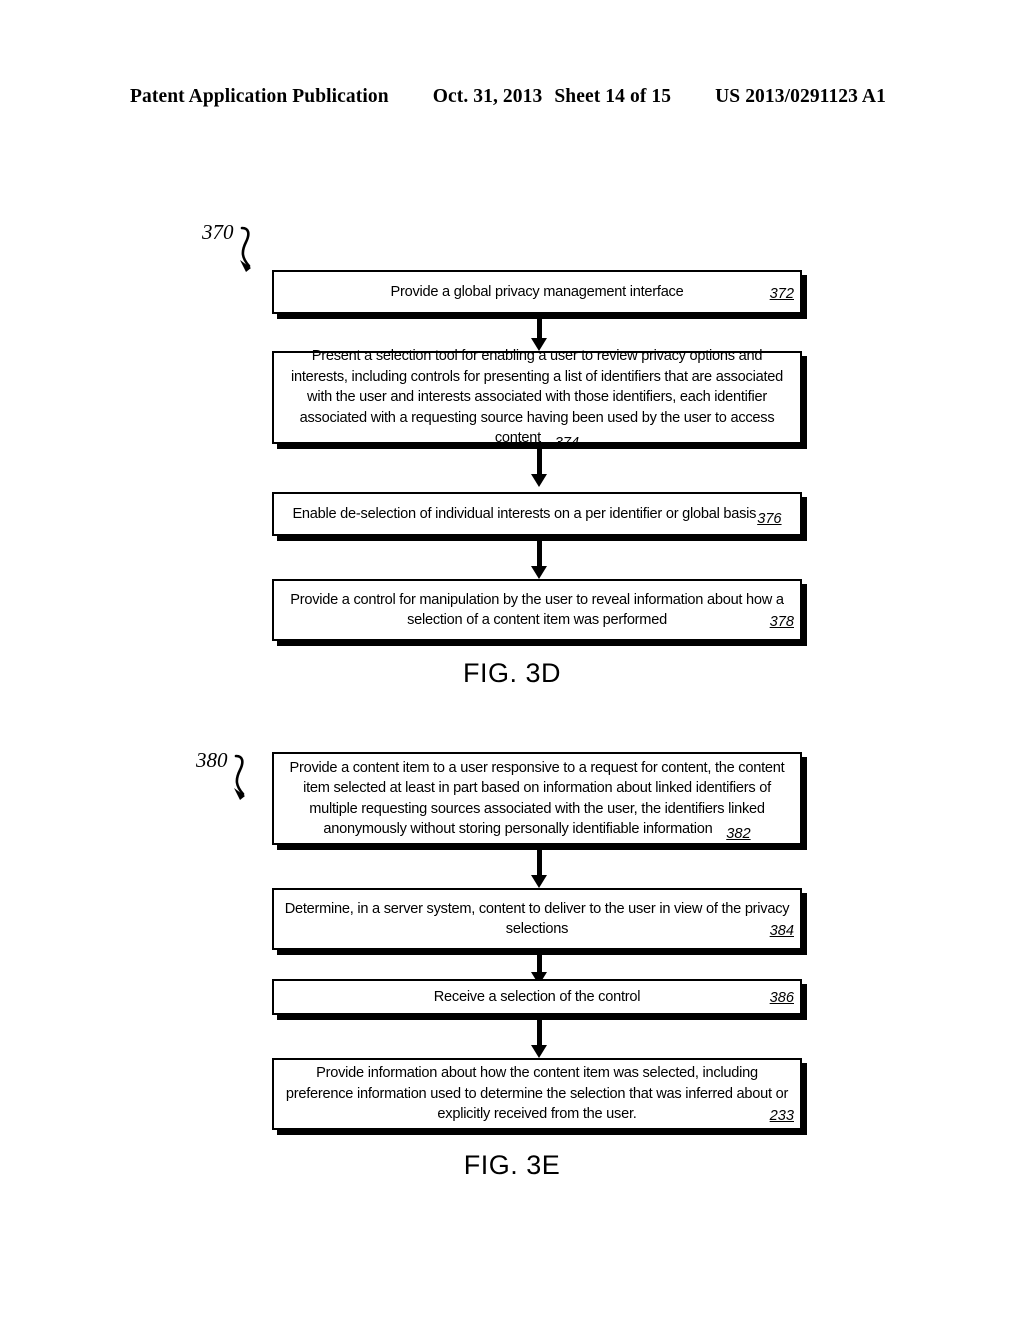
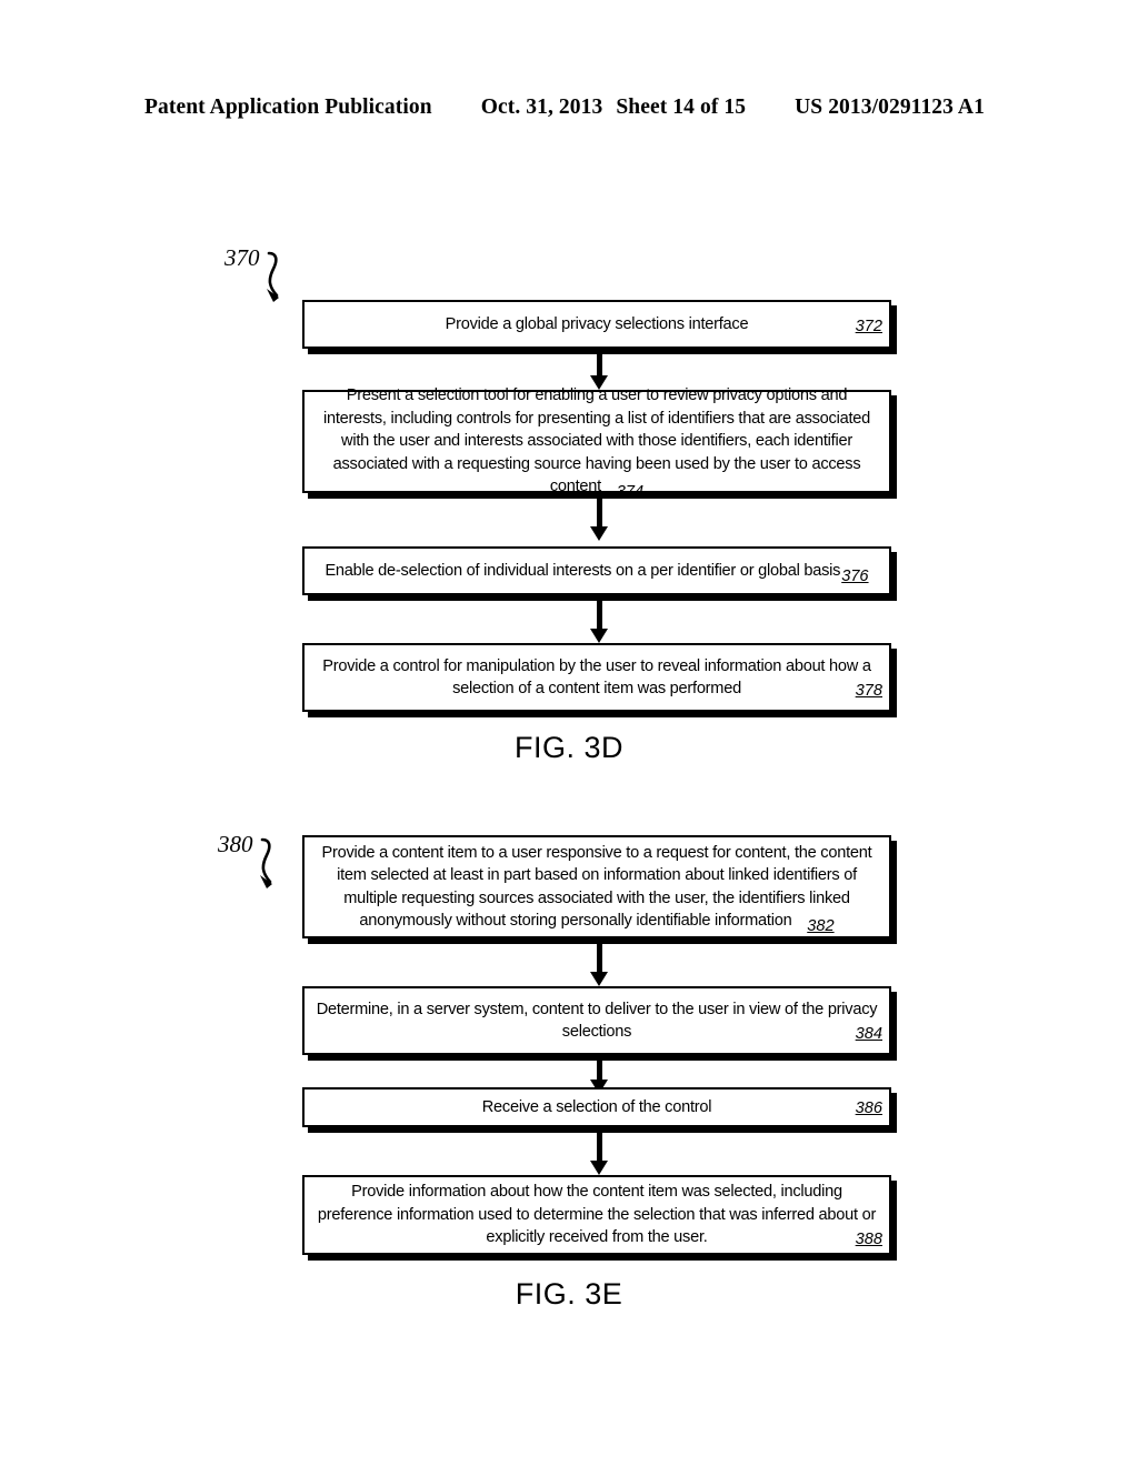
  Patent Application Publication
  Oct. 31, 2013
  Sheet 14 of 15
  US 2013/0291123 A1
  370
- Provide a global privacy management interface
+ Provide a global privacy selections interface
  372
  Present a selection tool for enabling a user to review privacy options and interests, including controls for presenting a list of identifiers that are associated with the user and interests associated with those identifiers, each identifier associated with a requesting source having been used by the user to access content 374
  Enable de-selection of individual interests on a per identifier or global basis376
  Provide a control for manipulation by the user to reveal information about how a selection of a content item was performed
  378
  FIG. 3D
  380
  Provide a content item to a user responsive to a request for content, the content item selected at least in part based on information about linked identifiers of multiple requesting sources associated with the user, the identifiers linked anonymously without storing personally identifiable information 382
  Determine, in a server system, content to deliver to the user in view of the privacy selections
  384
  Receive a selection of the control
  386
  Provide information about how the content item was selected, including preference information used to determine the selection that was inferred about or explicitly received from the user.
- 233
+ 388
  FIG. 3E
